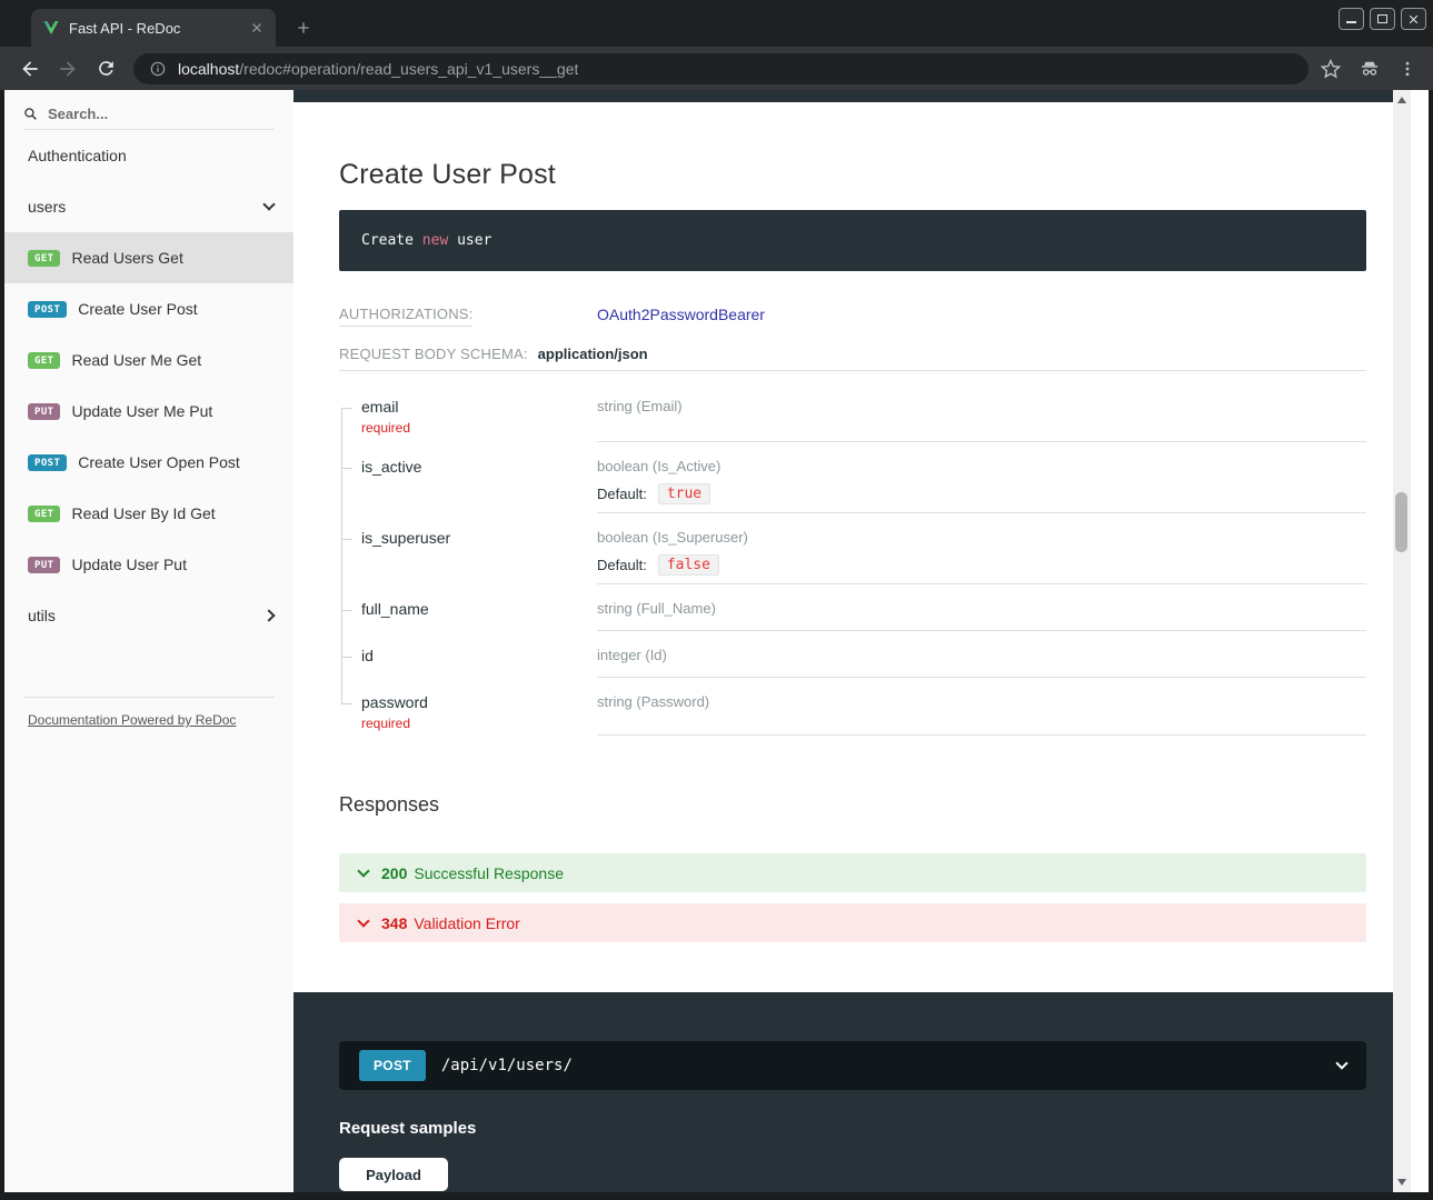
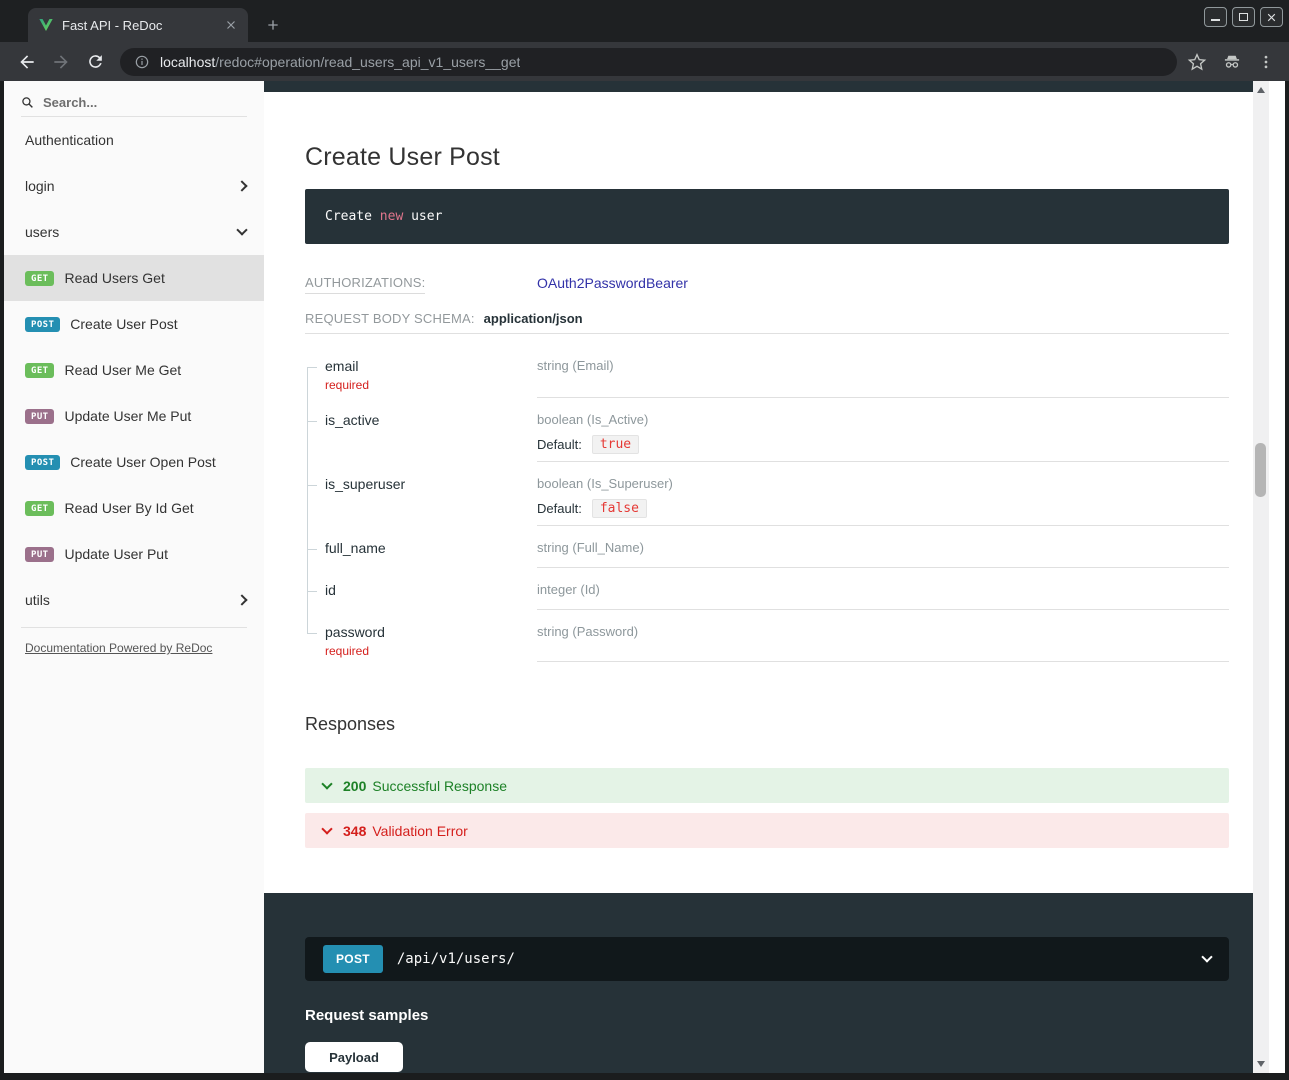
  Fast API - ReDoc
  localhost/redoc#operation/read_users_api_v1_users__get
  Search...
  Authentication
+ login
  users
  GET
  Read Users Get
  POST
  Create User Post
  GET
  Read User Me Get
  PUT
  Update User Me Put
  POST
  Create User Open Post
  GET
  Read User By Id Get
  PUT
  Update User Put
  utils
  Documentation Powered by ReDoc
  Create User Post
  Create new user
  AUTHORIZATIONS:
  OAuth2PasswordBearer
  REQUEST BODY SCHEMA:
  application/json
  email
  required
  string (Email)
  is_active
  boolean (Is_Active)
  Default:
  true
  is_superuser
  boolean (Is_Superuser)
  Default:
  false
  full_name
  string (Full_Name)
  id
  integer (Id)
  password
  required
  string (Password)
  Responses
  200
  Successful Response
  348
  Validation Error
  POST
  /api/v1/users/
  Request samples
  Payload
